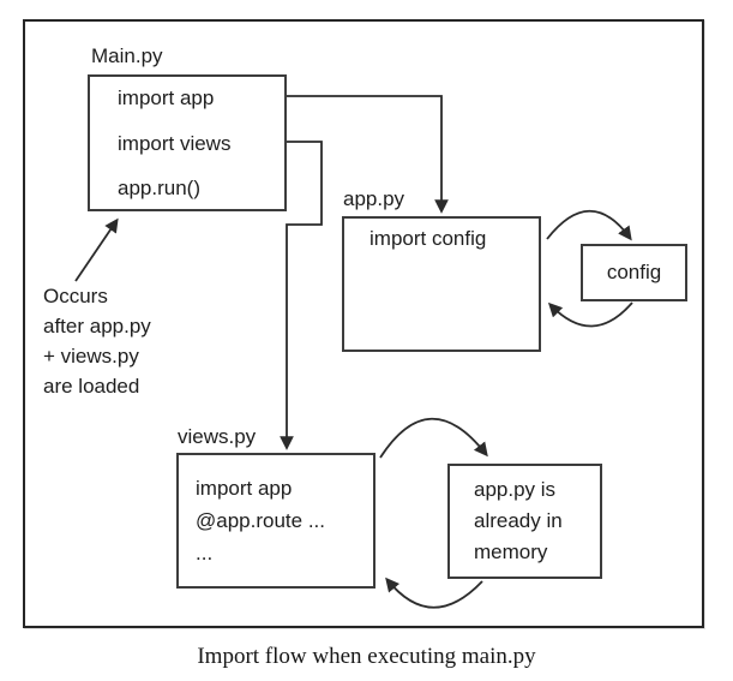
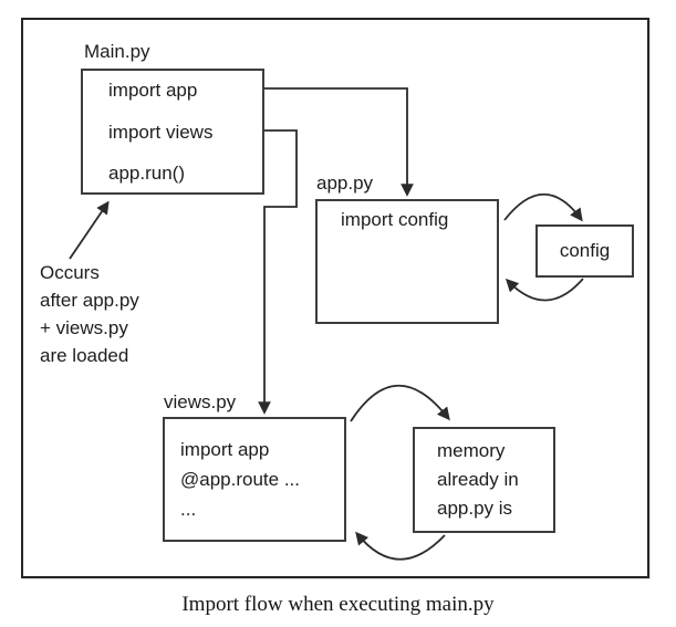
  Main.py
  import app
  import views
  app.run()
  app.py
  import config
  config
  views.py
  import app
  @app.route ...
  ...
- app.py is
+ memory
  already in
- memory
+ app.py is
  Occurs
  after app.py
  + views.py
  are loaded
  Import flow when executing main.py
